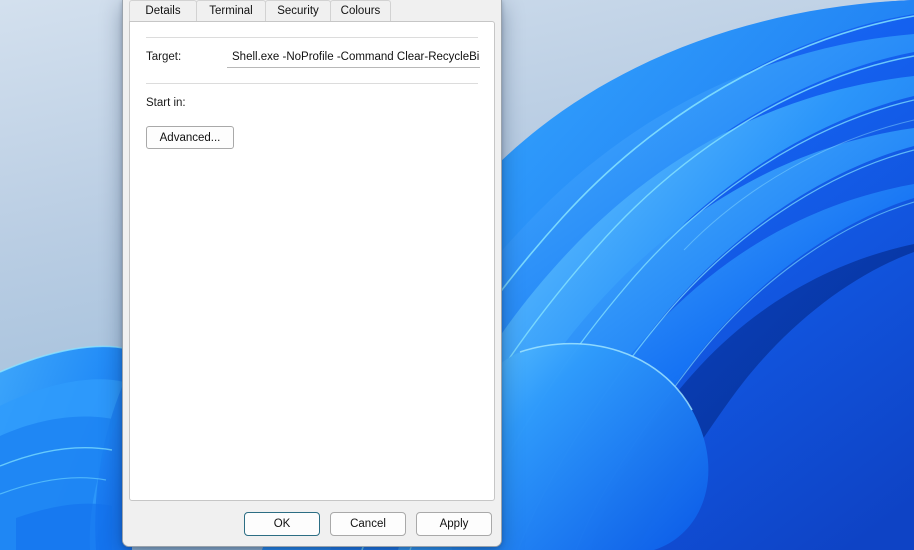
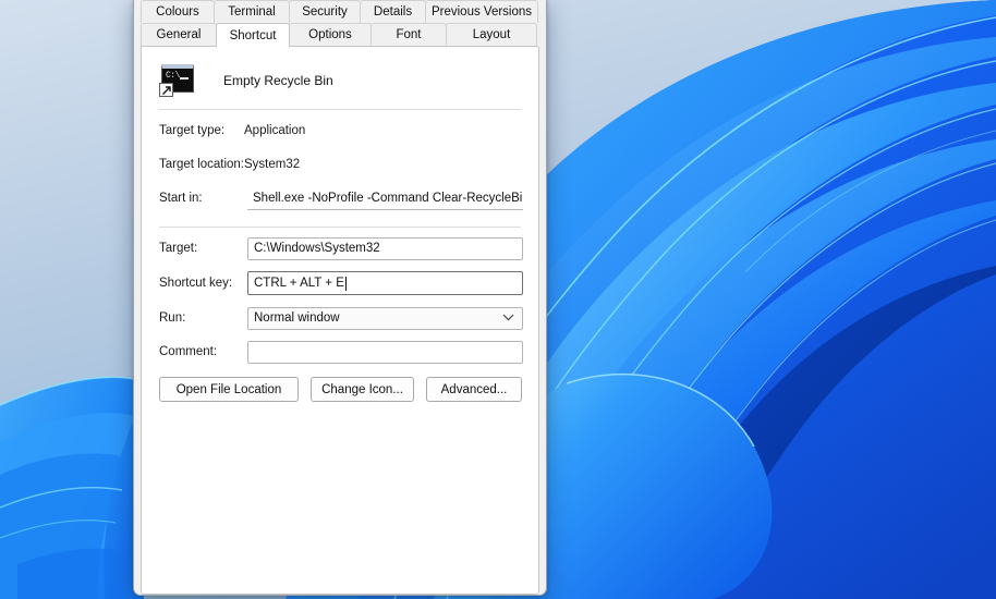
- Details
+ Colours
  Terminal
  Security
- Colours
+ Details
+ Previous Versions
+ General
+ Shortcut
+ Options
+ Font
+ Layout
+ C:\
+ Empty Recycle Bin
+ Target type:
+ Application
+ Target location:
+ System32
- Target:
+ Start in:
  Shell.exe -NoProfile -Command Clear-RecycleBi
- Start in:
+ Target:
+ C:\Windows\System32
+ Shortcut key:
+ CTRL + ALT + E
+ Run:
+ Normal window
+ Comment:
+ Open File Location
+ Change Icon...
  Advanced...
- OK
- Cancel
- Apply
